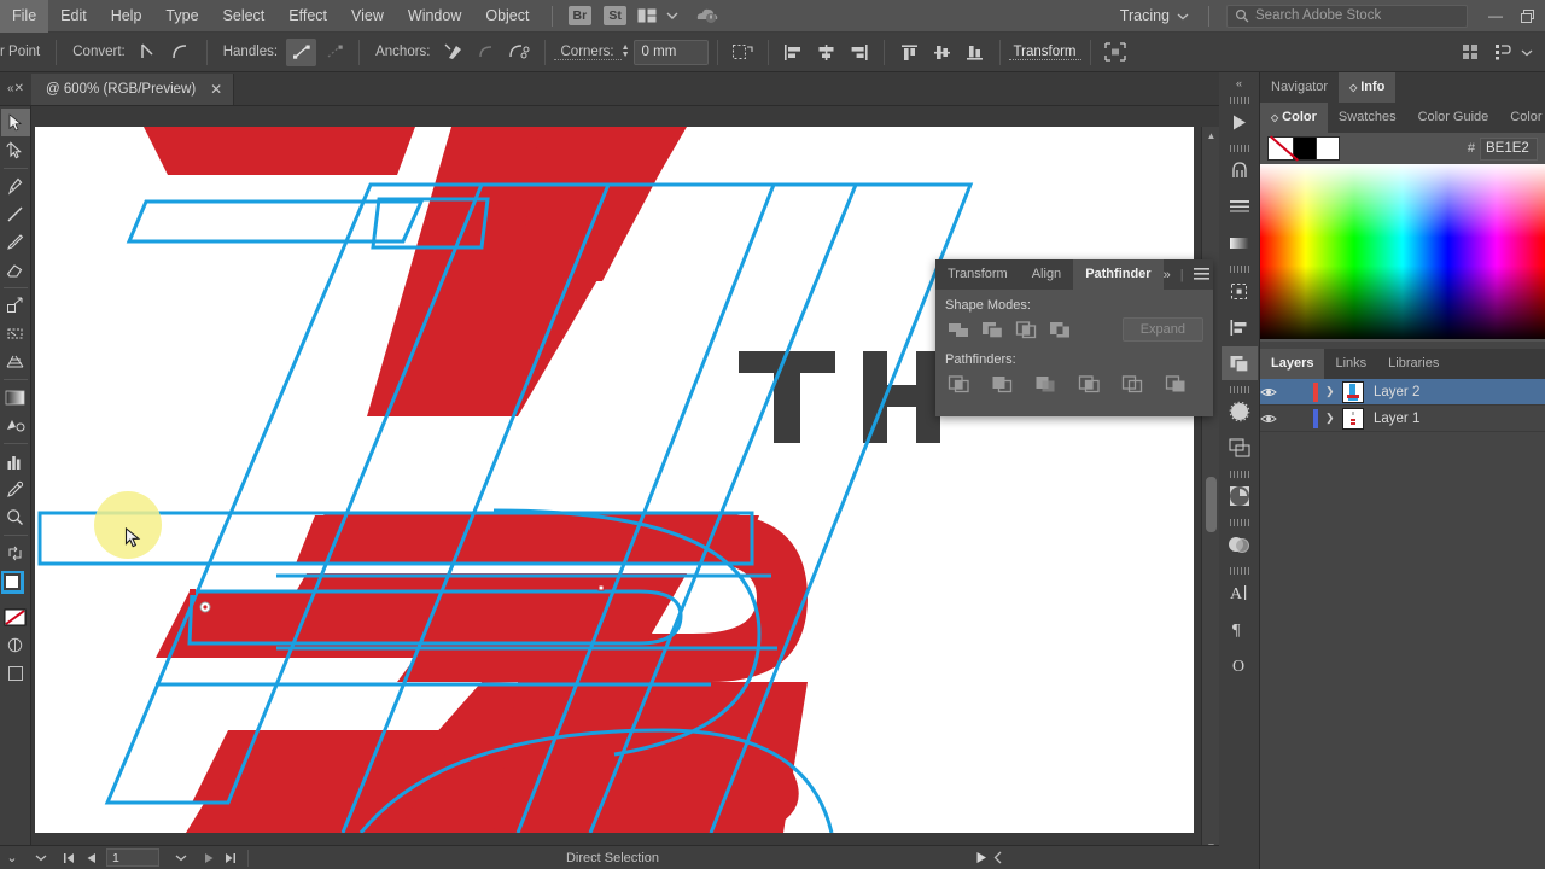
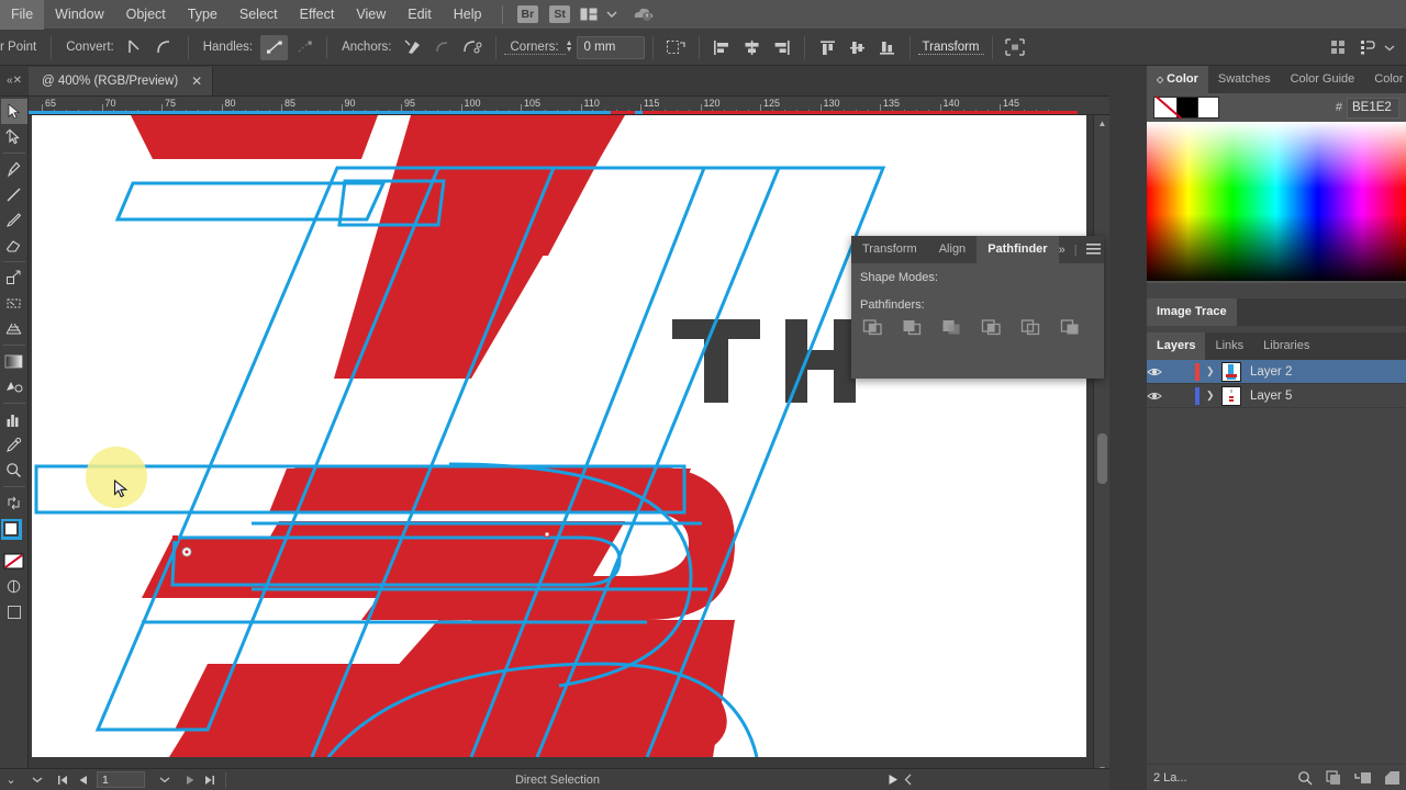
  File
- Edit
+ Window
- Help
+ Object
  Type
  Select
  Effect
  View
- Window
+ Edit
- Object
+ Help
  Br
  St
- Tracing
- Search Adobe Stock
- —
  r Point
  Convert:
  Handles:
  Anchors:
  Corners:
  0 mm
  Transform
  «✕
- @ 600% (RGB/Preview)
+ @ 400% (RGB/Preview)
  ✕
+ 65
+ 70
+ 75
+ 80
+ 85
+ 90
+ 95
+ 100
+ 105
+ 110
+ 115
+ 120
+ 125
+ 130
+ 135
+ 140
+ 145
  ▲
  Transform
  Align
  Pathfinder
  »
  |
  Shape Modes:
- Expand
  Pathfinders:
- «
- A
- ¶
- O
- Navigator
- ◇ Info
  ◇ Color
  Swatches
  Color Guide
  #
  BE1E2
+ Image Trace
  Layers
  Links
  Libraries
  ❯
  Layer 2
  ❯
- Layer 1
+ Layer 5
+ 2 La...
  ⌄
  1
  Direct Selection
